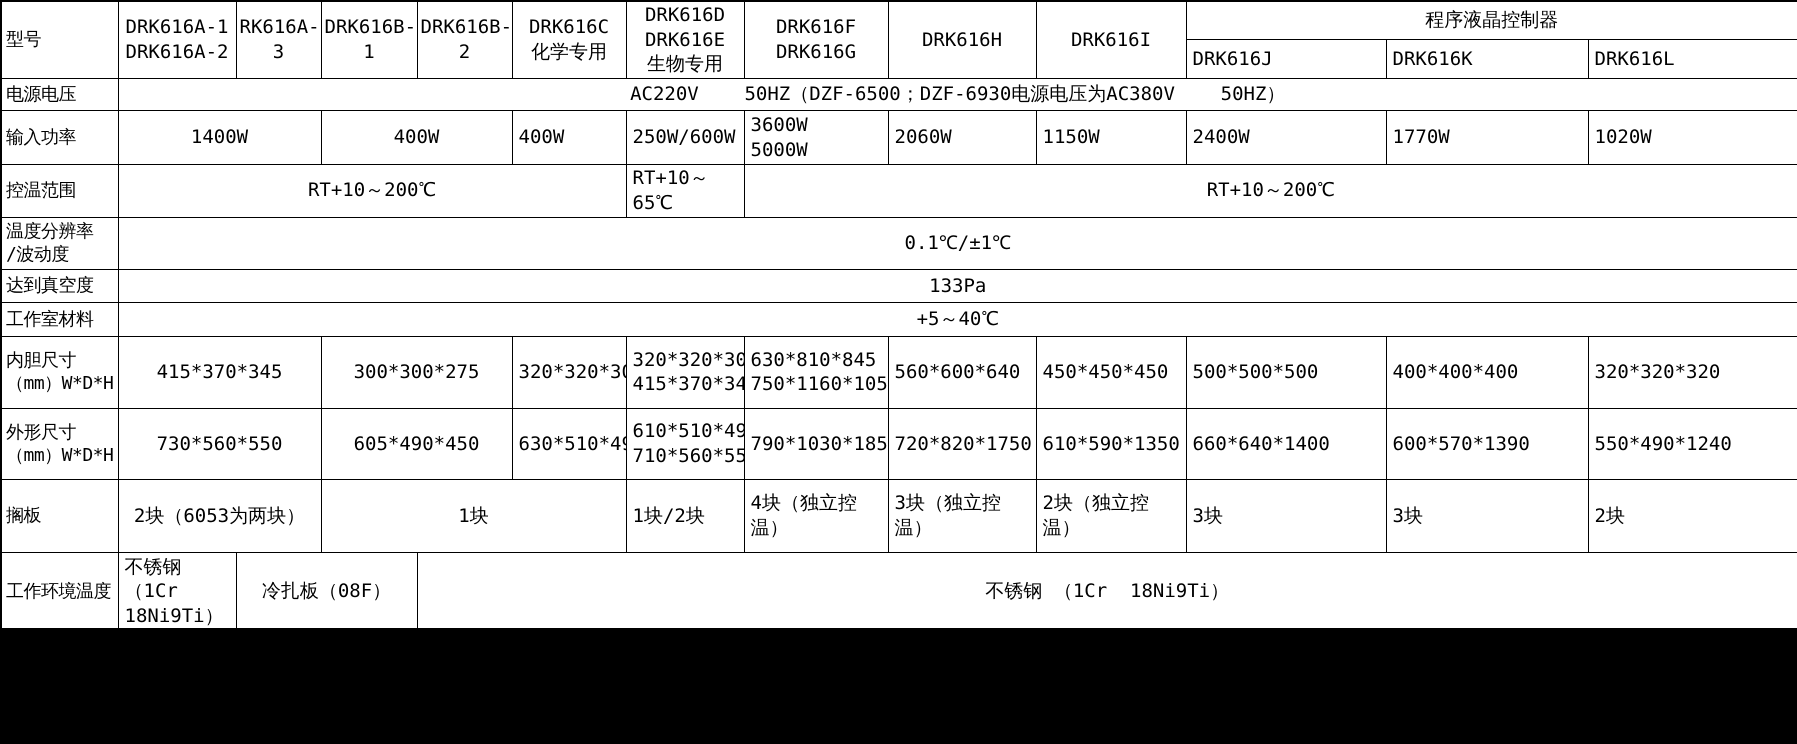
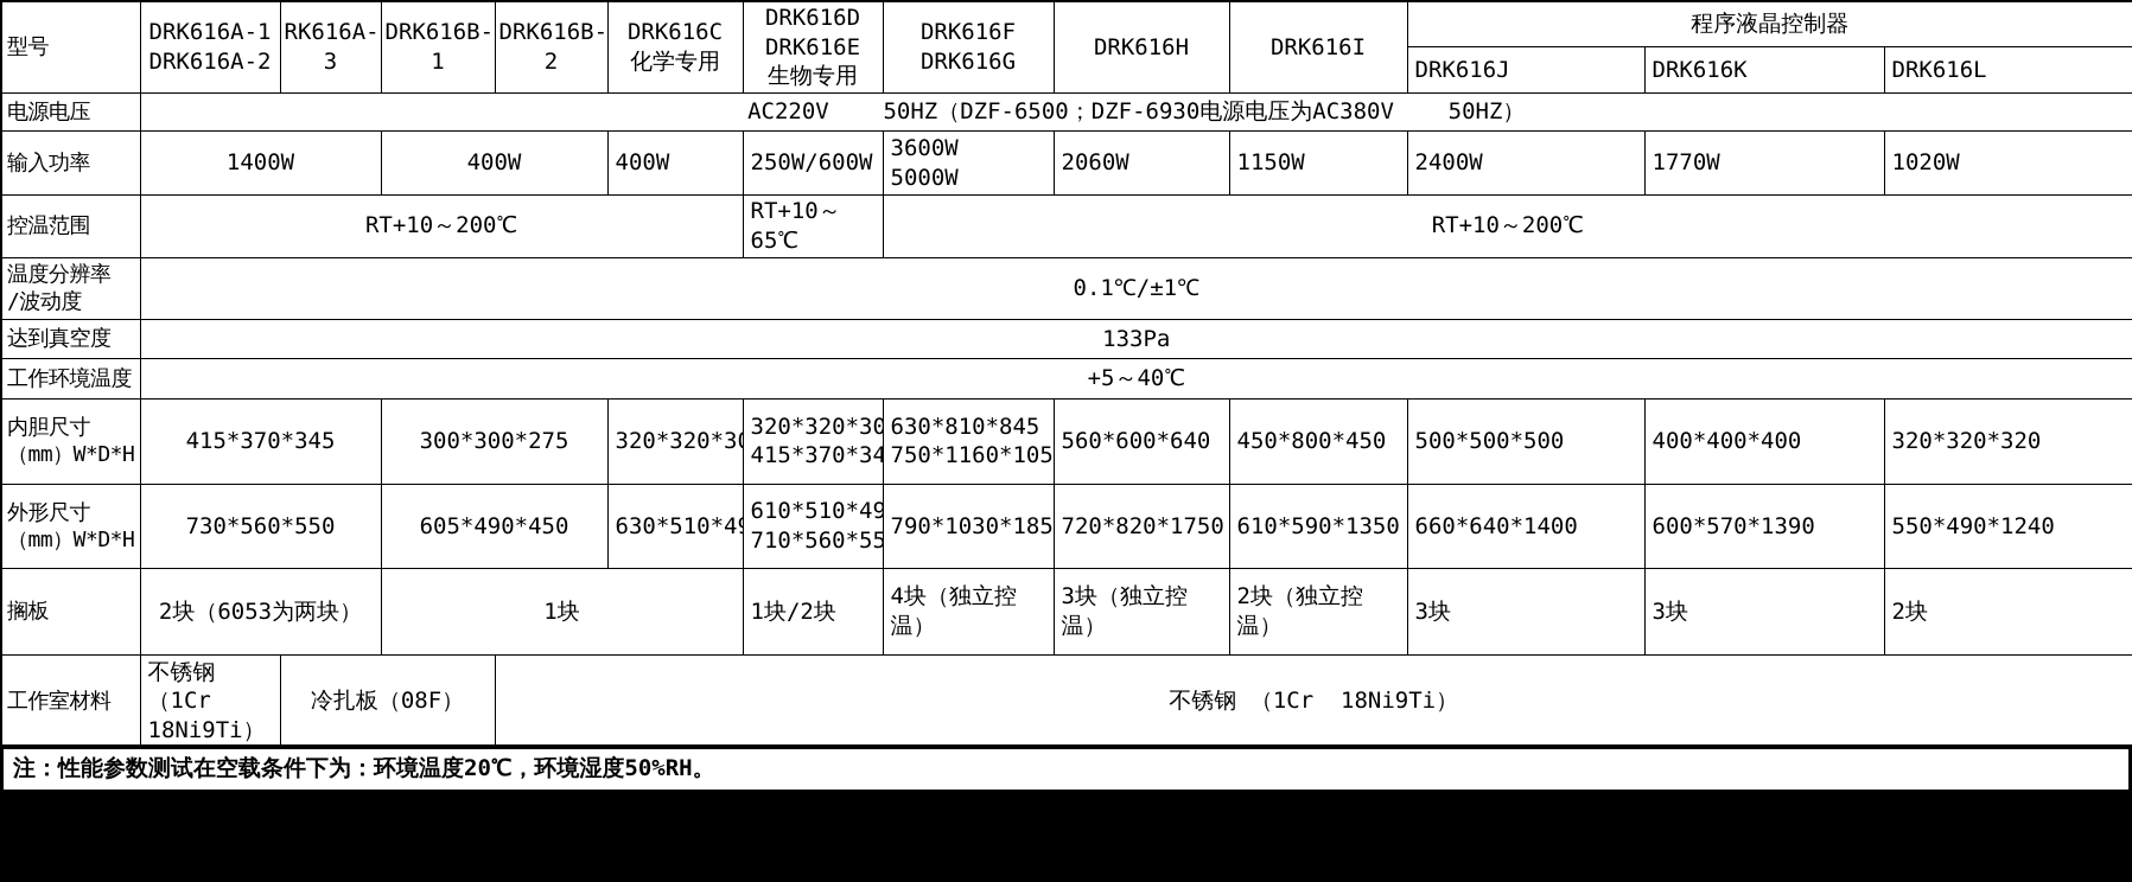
  型号	DRK616A-1 DRK616A-2	RK616A-3	DRK616B-1	DRK616B-2	DRK616C 化学专用	DRK616D DRK616E 生物专用	DRK616F DRK616G	DRK616H	DRK616I	程序液晶控制器
  DRK616J	DRK616K	DRK616L
  电源电压	AC220V 50HZ（DZF-6500；DZF-6930电源电压为AC380V 50HZ）
  输入功率	1400W	400W	400W	250W/600W	3600W 5000W	2060W	1150W	2400W	1770W	1020W
  控温范围	RT+10～200℃	RT+10～65℃	RT+10～200℃
  温度分辨率 /波动度	0.1℃/±1℃
  达到真空度	133Pa
- 工作室材料	+5～40℃
+ 工作环境温度	+5～40℃
- 内胆尺寸 （mm）W*D*H	415*370*345	300*300*275	320*320*3	320*320*30 415*370*34	630*810*845 750*1160*105	560*600*640	450*450*450	500*500*500	400*400*400	320*320*320
+ 内胆尺寸 （mm）W*D*H	415*370*345	300*300*275	320*320*3	320*320*30 415*370*34	630*810*845 750*1160*105	560*600*640	450*800*450	500*500*500	400*400*400	320*320*320
  外形尺寸 （mm）W*D*H	730*560*550	605*490*450	630*510*4	610*510*49 710*560*55	790*1030*185	720*820*1750	610*590*1350	660*640*1400	600*570*1390	550*490*1240
  搁板	2块（6053为两块）	1块	1块/2块	4块（独立控温）	3块（独立控温）	2块（独立控温）	3块	3块	2块
- 工作环境温度	不锈钢（1Cr 18Ni9Ti）	冷扎板（08F）	不锈钢 （1Cr 18Ni9Ti）
+ 工作室材料	不锈钢（1Cr 18Ni9Ti）	冷扎板（08F）	不锈钢 （1Cr 18Ni9Ti）
+ 注：性能参数测试在空载条件下为：环境温度20℃，环境湿度50%RH。
